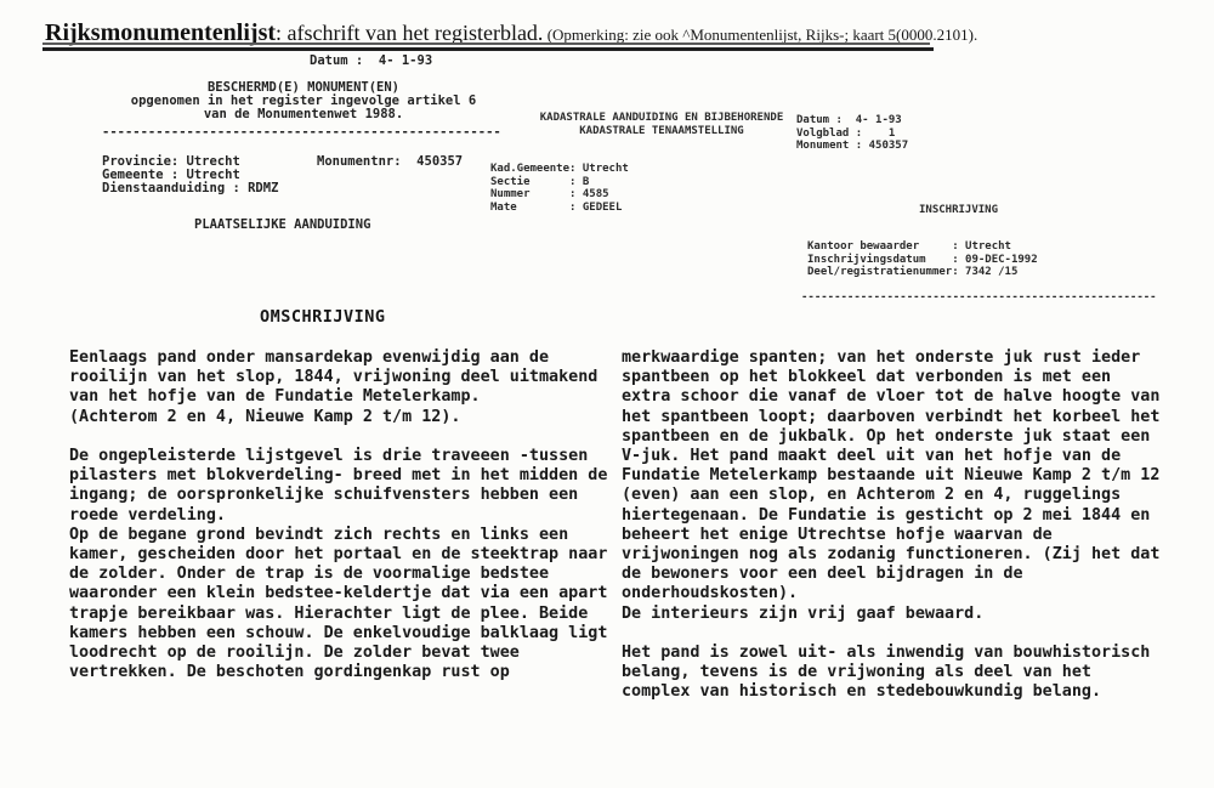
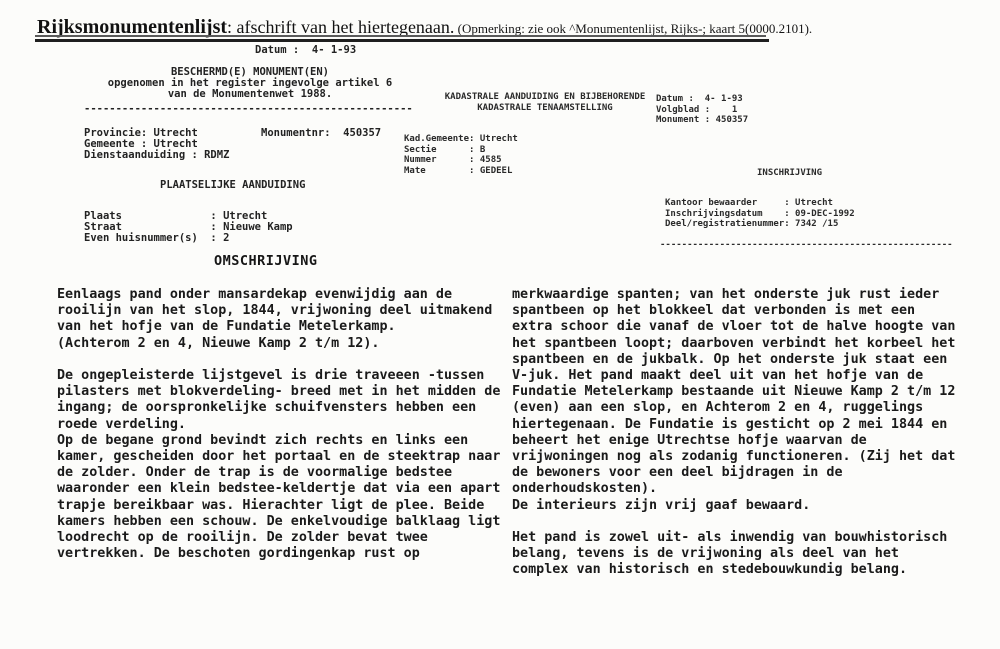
- Rijksmonumentenlijst: afschrift van het registerblad. (Opmerking: zie ook ^Monumentenlijst, Rijks-; kaart 5(0000.2101).
+ Rijksmonumentenlijst: afschrift van het hiertegenaan. (Opmerking: zie ook ^Monumentenlijst, Rijks-; kaart 5(0000.2101).
  Datum : 4- 1-93
  BESCHERMD(E) MONUMENT(EN)
  opgenomen in het register ingevolge artikel 6
  van de Monumentenwet 1988.
  ----------------------------------------------------
  Provincie: Utrecht Monumentnr: 450357
  Gemeente : Utrecht
  Dienstaanduiding : RDMZ
  PLAATSELIJKE AANDUIDING
+ Plaats : Utrecht
+ Straat : Nieuwe Kamp
+ Even huisnummer(s) : 2
  OMSCHRIJVING
  KADASTRALE AANDUIDING EN BIJBEHORENDE
  KADASTRALE TENAAMSTELLING
  Kad.Gemeente: Utrecht
  Sectie : B
  Nummer : 4585
  Mate : GEDEEL
  Datum : 4- 1-93
  Volgblad : 1
  Monument : 450357
  INSCHRIJVING
  Kantoor bewaarder : Utrecht
  Inschrijvingsdatum : 09-DEC-1992
  Deel/registratienummer: 7342 /15
  ------------------------------------------------------
  Eenlaags pand onder mansardekap evenwijdig aan de
  rooilijn van het slop, 1844, vrijwoning deel uitmakend
  van het hofje van de Fundatie Metelerkamp.
  (Achterom 2 en 4, Nieuwe Kamp 2 t/m 12).
  De ongepleisterde lijstgevel is drie traveeen -tussen
  pilasters met blokverdeling- breed met in het midden de
  ingang; de oorspronkelijke schuifvensters hebben een
  roede verdeling.
  Op de begane grond bevindt zich rechts en links een
  kamer, gescheiden door het portaal en de steektrap naar
  de zolder. Onder de trap is de voormalige bedstee
  waaronder een klein bedstee-keldertje dat via een apart
  trapje bereikbaar was. Hierachter ligt de plee. Beide
  kamers hebben een schouw. De enkelvoudige balklaag ligt
  loodrecht op de rooilijn. De zolder bevat twee
  vertrekken. De beschoten gordingenkap rust op
  merkwaardige spanten; van het onderste juk rust ieder
  spantbeen op het blokkeel dat verbonden is met een
  extra schoor die vanaf de vloer tot de halve hoogte van
  het spantbeen loopt; daarboven verbindt het korbeel het
  spantbeen en de jukbalk. Op het onderste juk staat een
  V-juk. Het pand maakt deel uit van het hofje van de
  Fundatie Metelerkamp bestaande uit Nieuwe Kamp 2 t/m 12
  (even) aan een slop, en Achterom 2 en 4, ruggelings
  hiertegenaan. De Fundatie is gesticht op 2 mei 1844 en
  beheert het enige Utrechtse hofje waarvan de
  vrijwoningen nog als zodanig functioneren. (Zij het dat
  de bewoners voor een deel bijdragen in de
  onderhoudskosten).
  De interieurs zijn vrij gaaf bewaard.
  Het pand is zowel uit- als inwendig van bouwhistorisch
  belang, tevens is de vrijwoning als deel van het
  complex van historisch en stedebouwkundig belang.
